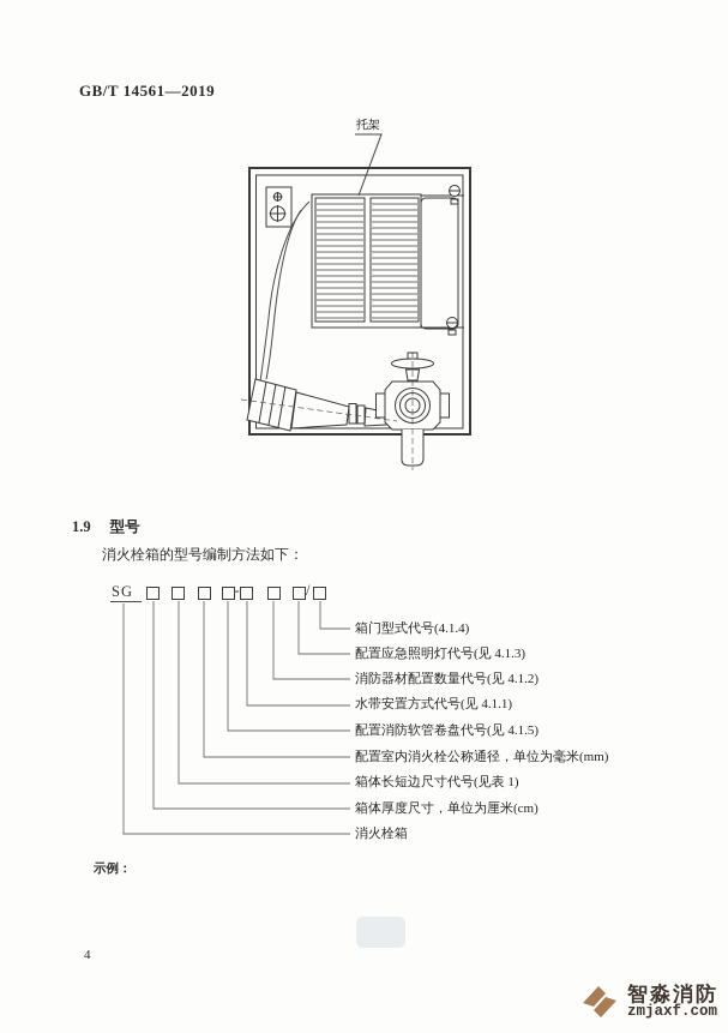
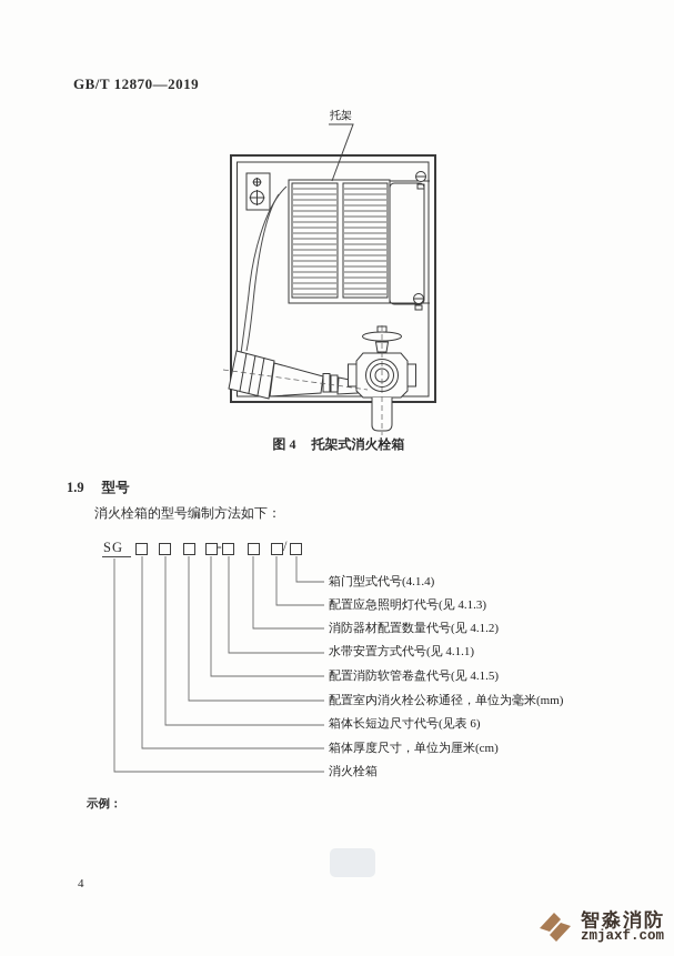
- GB/T 14561—2019
+ GB/T 12870—2019
  托架
+ 图 4 托架式消火栓箱
  1.9 型号
  消火栓箱的型号编制方法如下：
  SG
  -
  /
  箱门型式代号(4.1.4)
  配置应急照明灯代号(见 4.1.3)
  消防器材配置数量代号(见 4.1.2)
  水带安置方式代号(见 4.1.1)
  配置消防软管卷盘代号(见 4.1.5)
  配置室内消火栓公称通径，单位为毫米(mm)
- 箱体长短边尺寸代号(见表 1)
+ 箱体长短边尺寸代号(见表 6)
  箱体厚度尺寸，单位为厘米(cm)
  消火栓箱
  示例：
  4
  智淼消防
  zmjaxf.com
